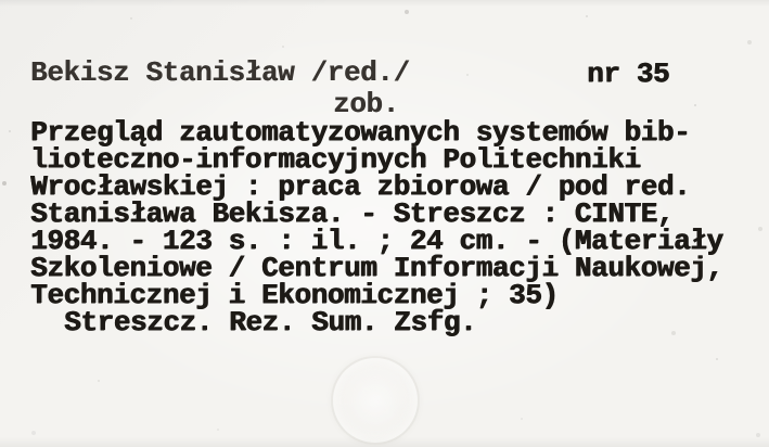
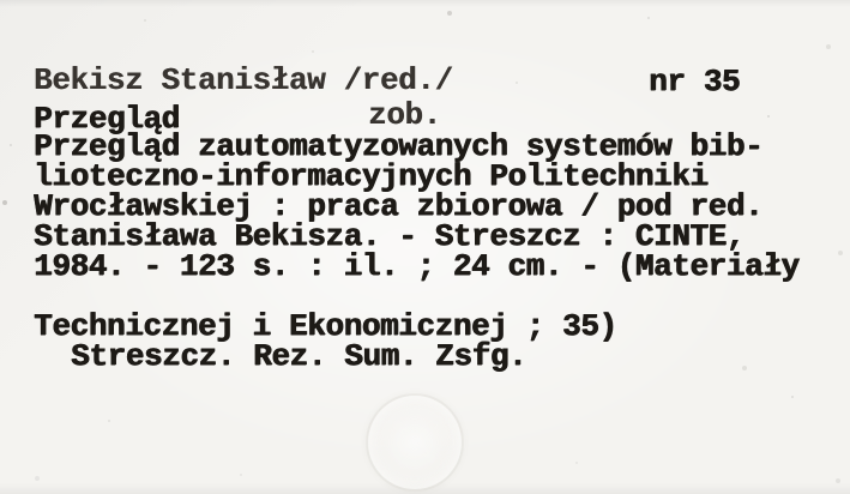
  Bekisz Stanisław /red./
  nr 35
+ Przegląd
  zob.
  Przegląd zautomatyzowanych systemów bib-
  lioteczno-informacyjnych Politechniki
  Wrocławskiej : praca zbiorowa / pod red.
  Stanisława Bekisza. - Streszcz : CINTE,
  1984. - 123 s. : il. ; 24 cm. - (Materiały
- Szkoleniowe / Centrum Informacji Naukowej,
  Technicznej i Ekonomicznej ; 35)
  Streszcz. Rez. Sum. Zsfg.
